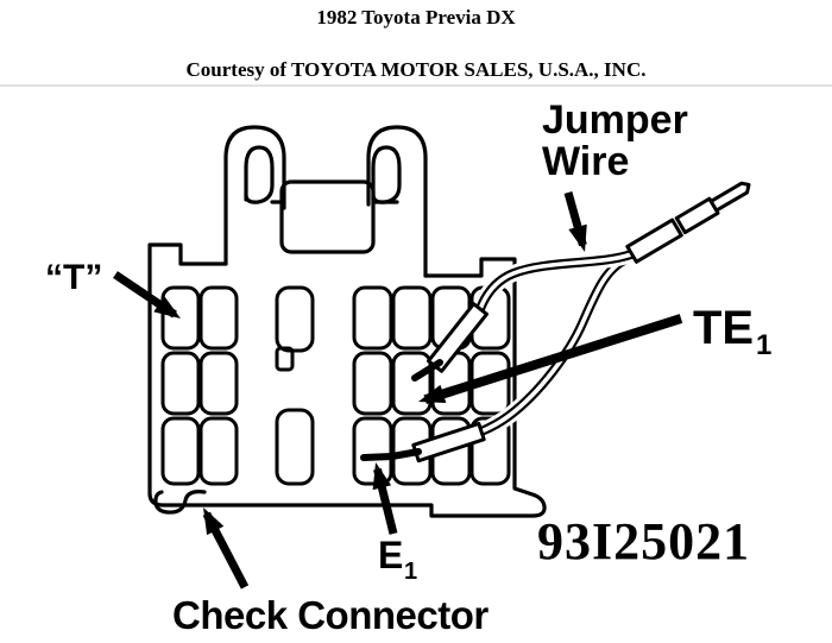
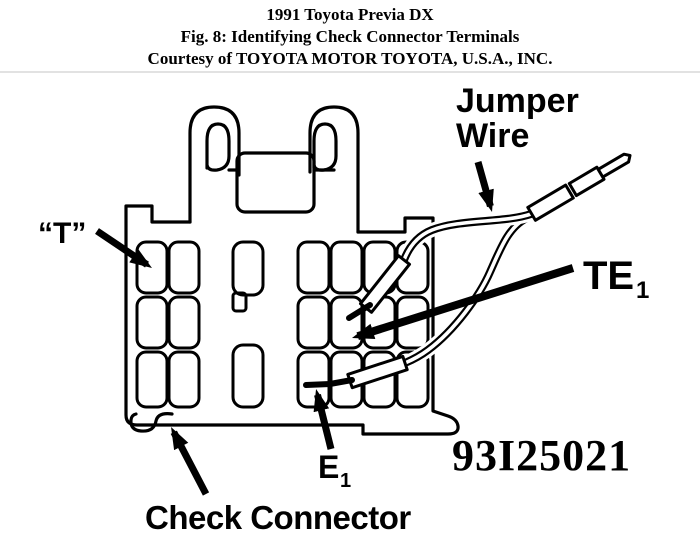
- 1982 Toyota Previa DX
+ 1991 Toyota Previa DX
+ Fig. 8: Identifying Check Connector Terminals
- Courtesy of TOYOTA MOTOR SALES, U.S.A., INC.
+ Courtesy of TOYOTA MOTOR TOYOTA, U.S.A., INC.
  “T”
  Jumper
  Wire
  TE
  1
  E
  1
  Check Connector
  93I25021
